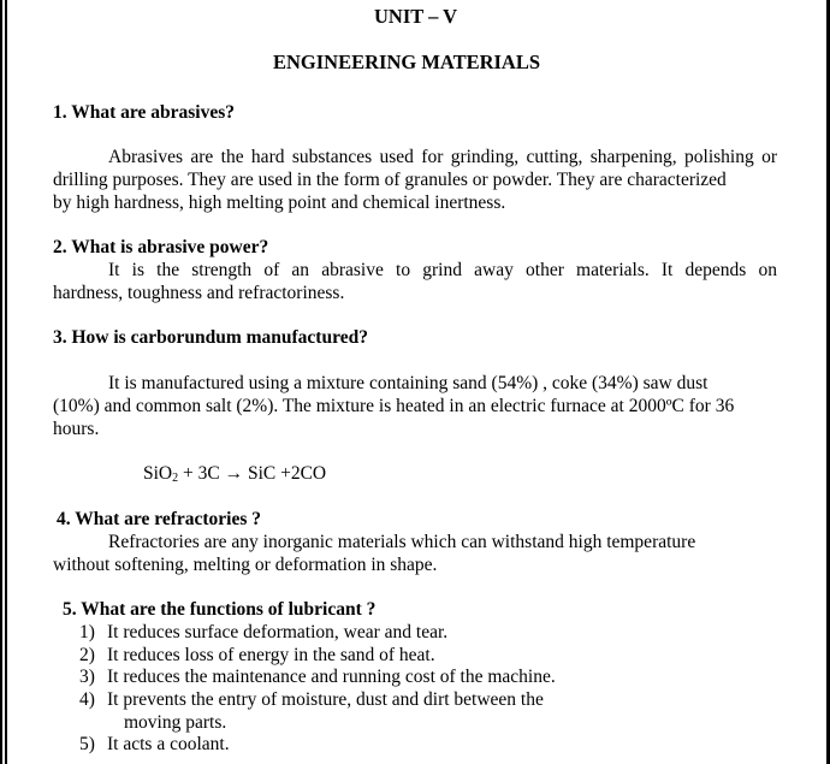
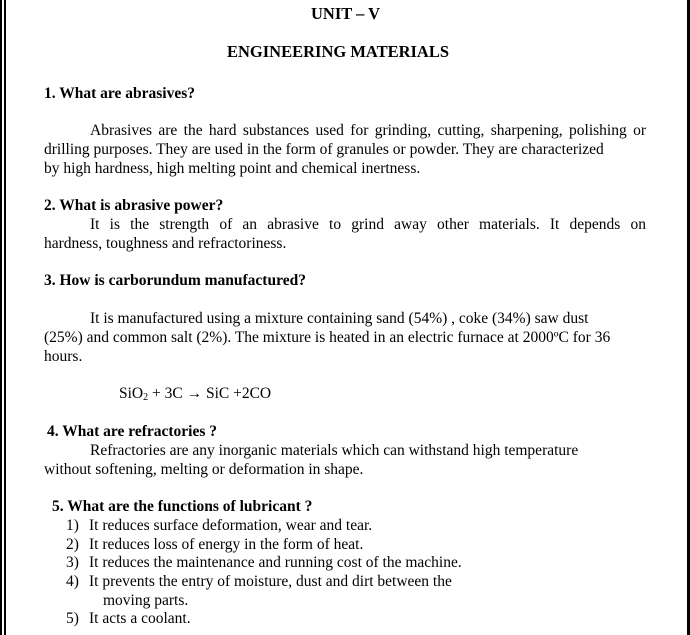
  UNIT – V
  ENGINEERING MATERIALS
  1. What are abrasives?
  Abrasives are the hard substances used for grinding, cutting, sharpening, polishing or
  drilling purposes. They are used in the form of granules or powder. They are characterized
  by high hardness, high melting point and chemical inertness.
  2. What is abrasive power?
  It is the strength of an abrasive to grind away other materials. It depends on
  hardness, toughness and refractoriness.
  3. How is carborundum manufactured?
  It is manufactured using a mixture containing sand (54%) , coke (34%) saw dust
- (10%) and common salt (2%). The mixture is heated in an electric furnace at 2000ºC for 36
+ (25%) and common salt (2%). The mixture is heated in an electric furnace at 2000ºC for 36
  hours.
  SiO2 + 3C → SiC +2CO
  4. What are refractories ?
  Refractories are any inorganic materials which can withstand high temperature
  without softening, melting or deformation in shape.
  5. What are the functions of lubricant ?
  1)
  It reduces surface deformation, wear and tear.
  2)
- It reduces loss of energy in the sand of heat.
+ It reduces loss of energy in the form of heat.
  3)
  It reduces the maintenance and running cost of the machine.
  4)
  It prevents the entry of moisture, dust and dirt between the
  moving parts.
  5)
  It acts a coolant.
